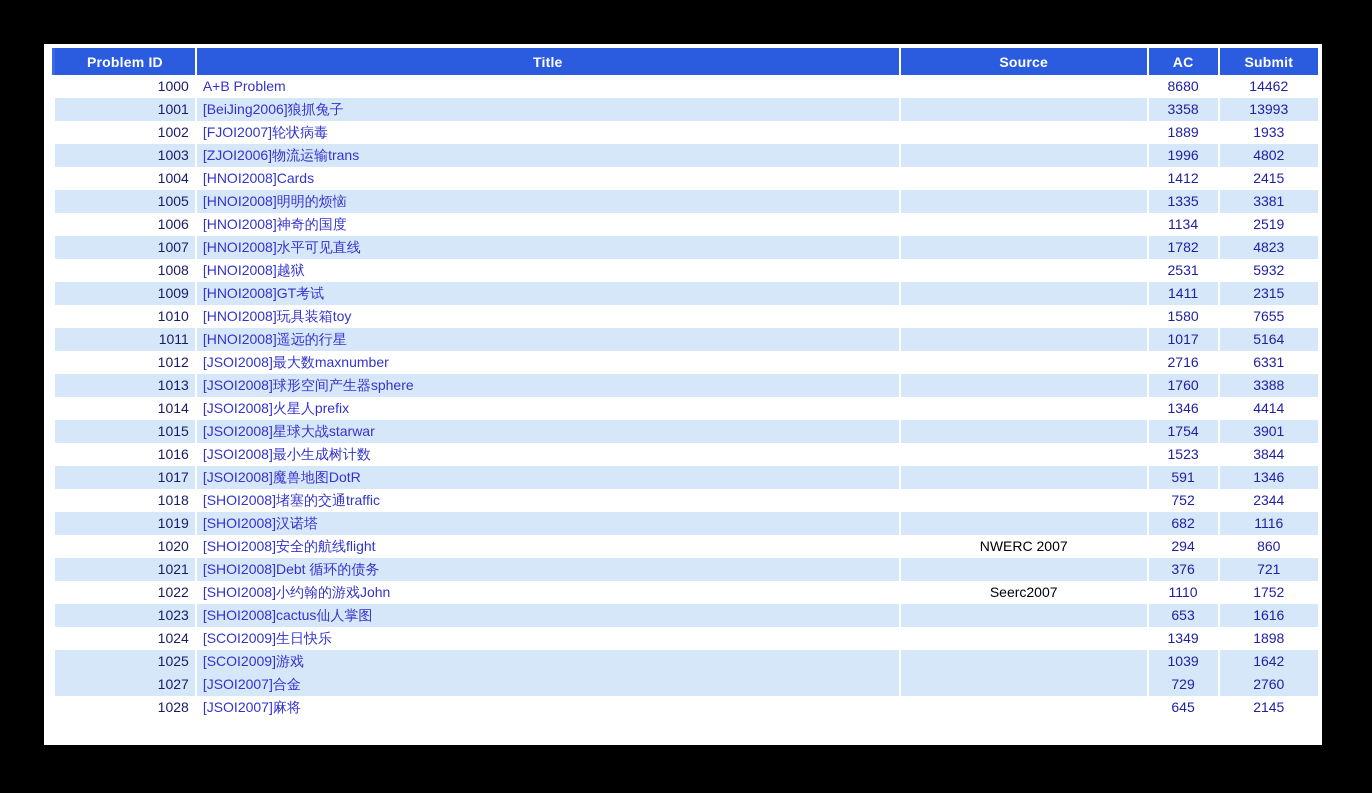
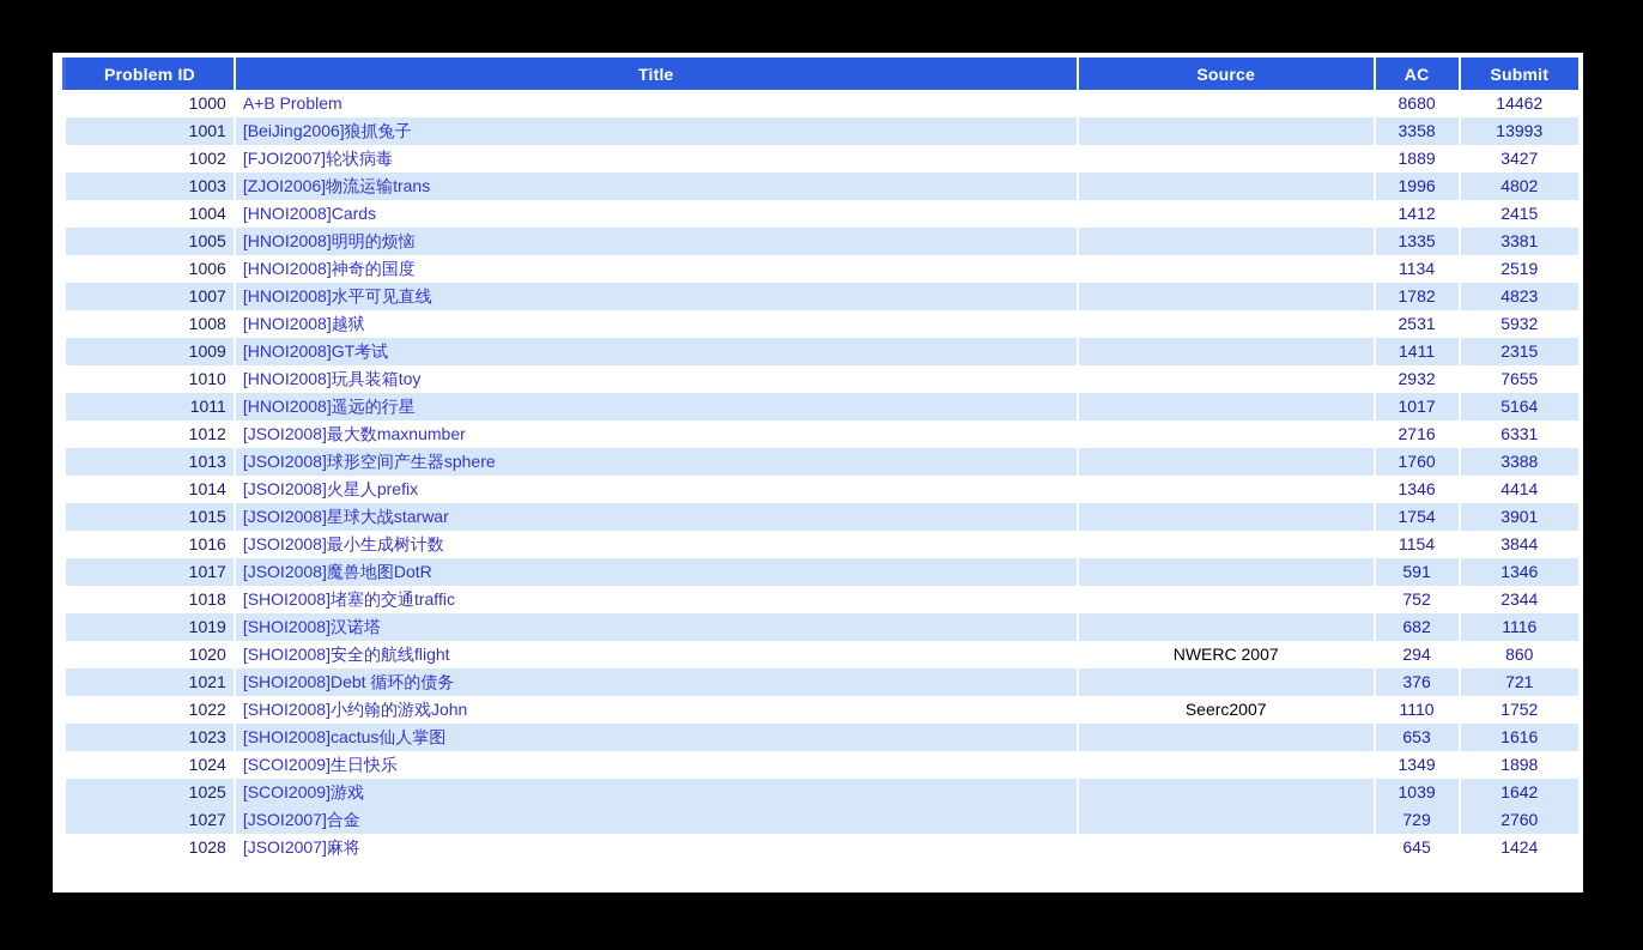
  Problem ID	Title	Source	AC	Submit
  1000	A+B Problem		8680	14462
  1001	[BeiJing2006]狼抓兔子		3358	13993
- 1002	[FJOI2007]轮状病毒		1889	1933
+ 1002	[FJOI2007]轮状病毒		1889	3427
  1003	[ZJOI2006]物流运输trans		1996	4802
  1004	[HNOI2008]Cards		1412	2415
  1005	[HNOI2008]明明的烦恼		1335	3381
  1006	[HNOI2008]神奇的国度		1134	2519
  1007	[HNOI2008]水平可见直线		1782	4823
  1008	[HNOI2008]越狱		2531	5932
  1009	[HNOI2008]GT考试		1411	2315
- 1010	[HNOI2008]玩具装箱toy		1580	7655
+ 1010	[HNOI2008]玩具装箱toy		2932	7655
  1011	[HNOI2008]遥远的行星		1017	5164
  1012	[JSOI2008]最大数maxnumber		2716	6331
  1013	[JSOI2008]球形空间产生器sphere		1760	3388
  1014	[JSOI2008]火星人prefix		1346	4414
  1015	[JSOI2008]星球大战starwar		1754	3901
- 1016	[JSOI2008]最小生成树计数		1523	3844
+ 1016	[JSOI2008]最小生成树计数		1154	3844
  1017	[JSOI2008]魔兽地图DotR		591	1346
  1018	[SHOI2008]堵塞的交通traffic		752	2344
  1019	[SHOI2008]汉诺塔		682	1116
  1020	[SHOI2008]安全的航线flight	NWERC 2007	294	860
  1021	[SHOI2008]Debt 循环的债务		376	721
  1022	[SHOI2008]小约翰的游戏John	Seerc2007	1110	1752
  1023	[SHOI2008]cactus仙人掌图		653	1616
  1024	[SCOI2009]生日快乐		1349	1898
  1025	[SCOI2009]游戏		1039	1642
  1027	[JSOI2007]合金		729	2760
- 1028	[JSOI2007]麻将		645	2145
+ 1028	[JSOI2007]麻将		645	1424
